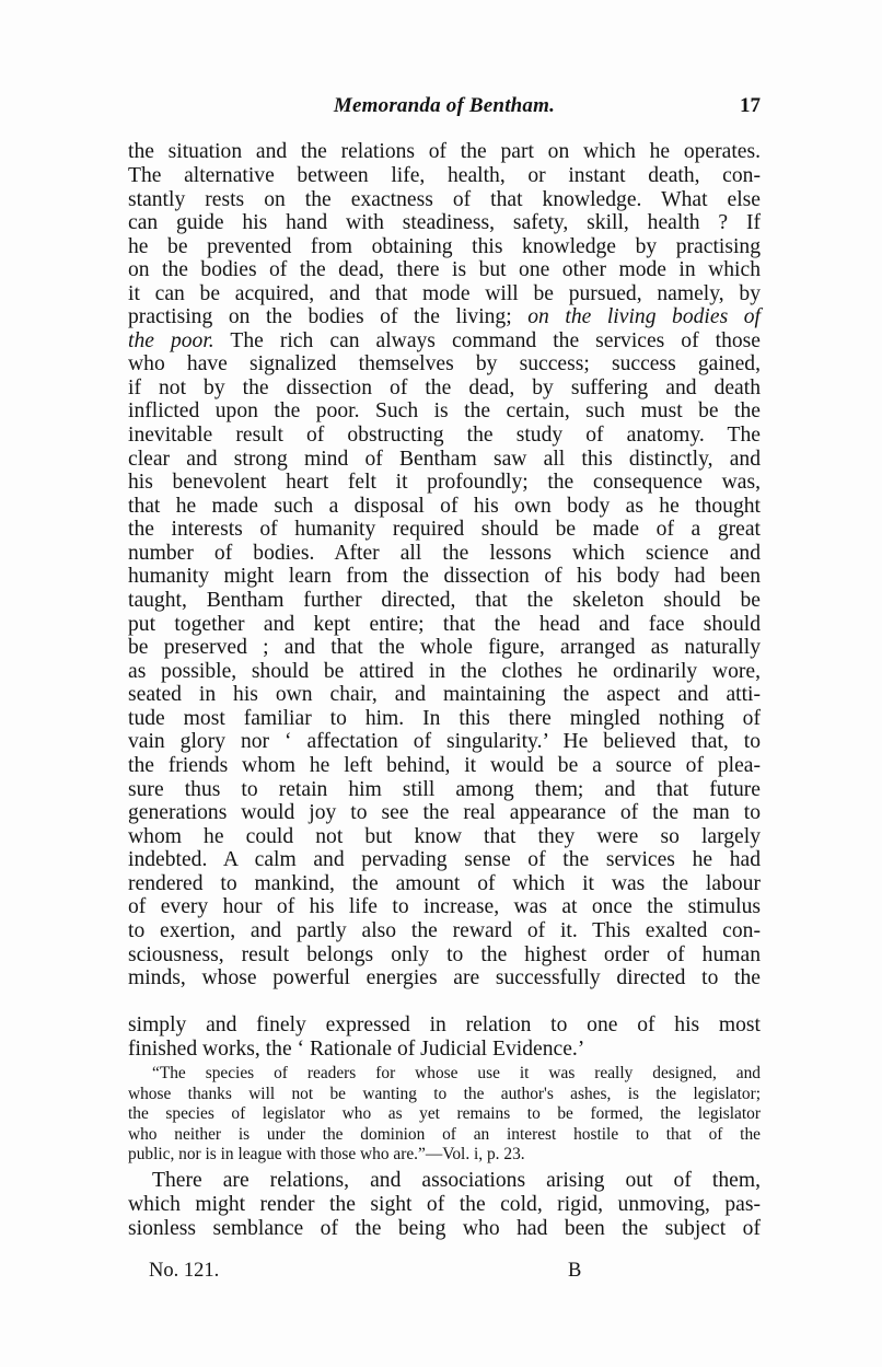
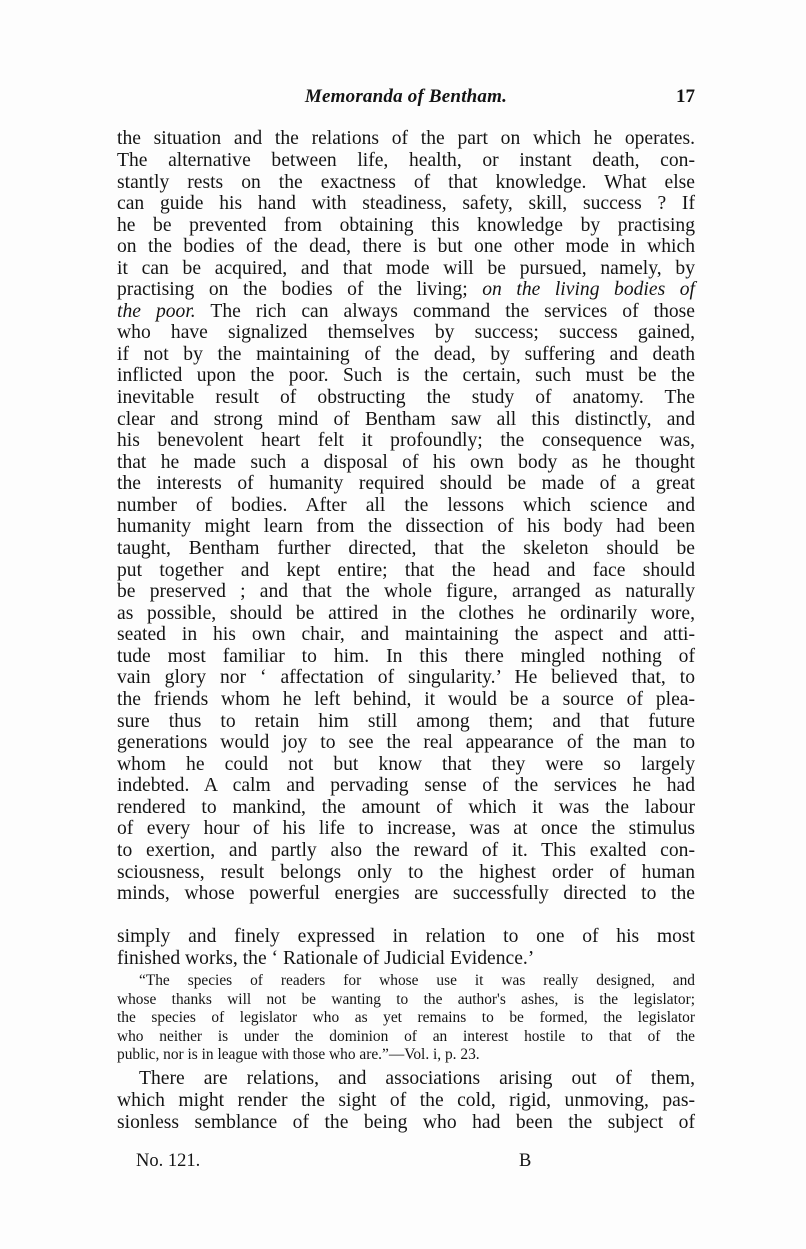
  Memoranda of Bentham.
  17
  the situation and the relations of the part on which he operates.
  The alternative between life, health, or instant death, con-
  stantly rests on the exactness of that knowledge. What else
- can guide his hand with steadiness, safety, skill, health ? If
+ can guide his hand with steadiness, safety, skill, success ? If
  he be prevented from obtaining this knowledge by practising
  on the bodies of the dead, there is but one other mode in which
  it can be acquired, and that mode will be pursued, namely, by
  practising on the bodies of the living; on the living bodies of
  the poor. The rich can always command the services of those
  who have signalized themselves by success; success gained,
- if not by the dissection of the dead, by suffering and death
+ if not by the maintaining of the dead, by suffering and death
  inflicted upon the poor. Such is the certain, such must be the
  inevitable result of obstructing the study of anatomy. The
  clear and strong mind of Bentham saw all this distinctly, and
  his benevolent heart felt it profoundly; the consequence was,
  that he made such a disposal of his own body as he thought
  the interests of humanity required should be made of a great
  number of bodies. After all the lessons which science and
  humanity might learn from the dissection of his body had been
  taught, Bentham further directed, that the skeleton should be
  put together and kept entire; that the head and face should
  be preserved ; and that the whole figure, arranged as naturally
  as possible, should be attired in the clothes he ordinarily wore,
  seated in his own chair, and maintaining the aspect and atti-
  tude most familiar to him. In this there mingled nothing of
  vain glory nor ‘ affectation of singularity.’ He believed that, to
  the friends whom he left behind, it would be a source of plea-
  sure thus to retain him still among them; and that future
  generations would joy to see the real appearance of the man to
  whom he could not but know that they were so largely
  indebted. A calm and pervading sense of the services he had
  rendered to mankind, the amount of which it was the labour
  of every hour of his life to increase, was at once the stimulus
  to exertion, and partly also the reward of it. This exalted con-
  sciousness, result belongs only to the highest order of human
  minds, whose powerful energies are successfully directed to the
  simply and finely expressed in relation to one of his most
  finished works, the ‘ Rationale of Judicial Evidence.’
  “The species of readers for whose use it was really designed, and
  whose thanks will not be wanting to the author's ashes, is the legislator;
  the species of legislator who as yet remains to be formed, the legislator
  who neither is under the dominion of an interest hostile to that of the
  public, nor is in league with those who are.”—Vol. i, p. 23.
  There are relations, and associations arising out of them,
  which might render the sight of the cold, rigid, unmoving, pas-
  sionless semblance of the being who had been the subject of
  No. 121.
  B
